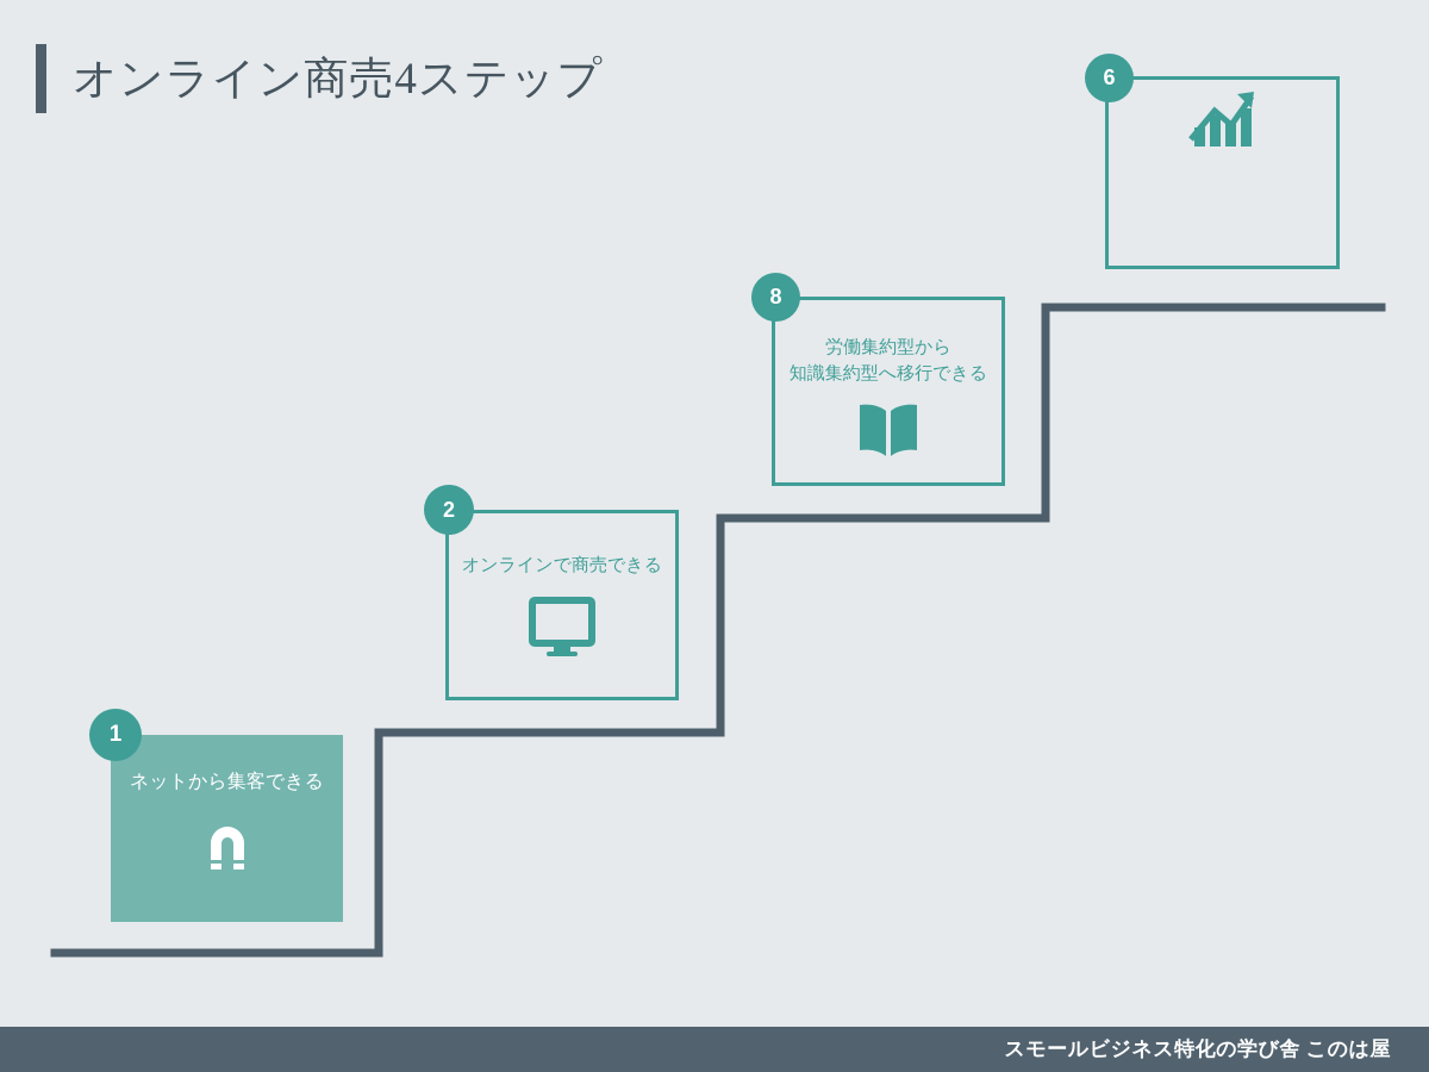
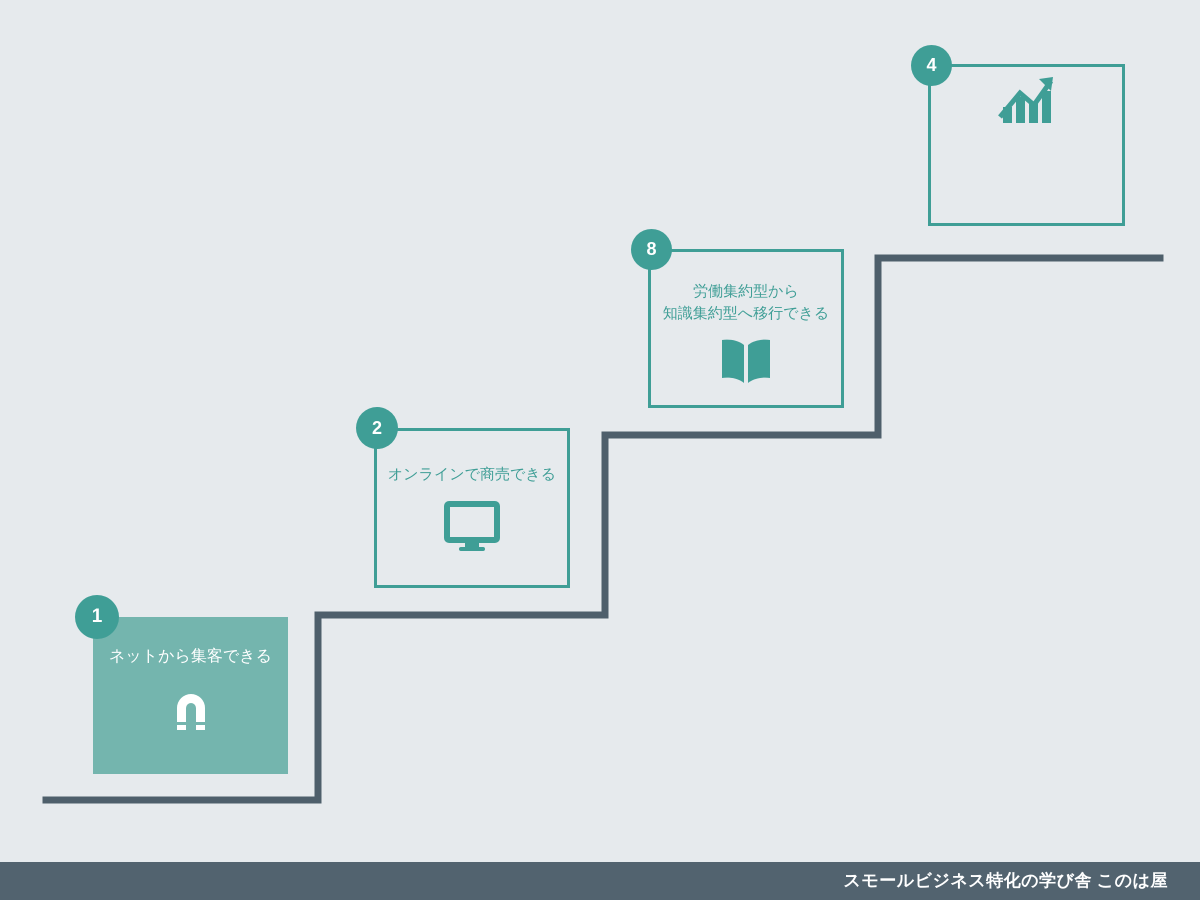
- オンライン商売4ステップ
  ネットから集客できる
  1
  オンラインで商売できる
  2
  労働集約型から
  知識集約型へ移行できる
  8
- 6
+ 4
  スモールビジネス特化の学び舎 このは屋
